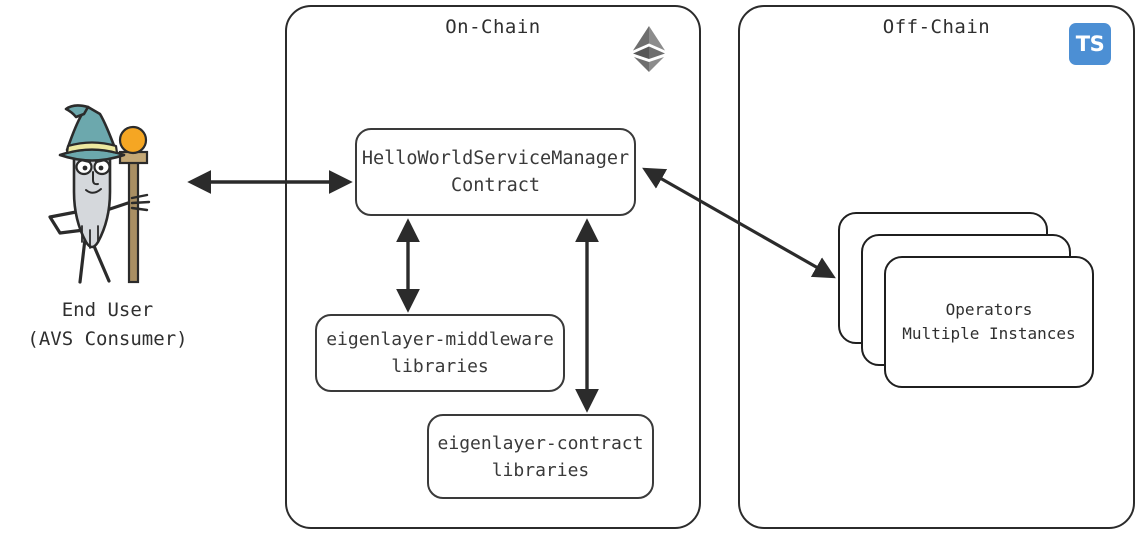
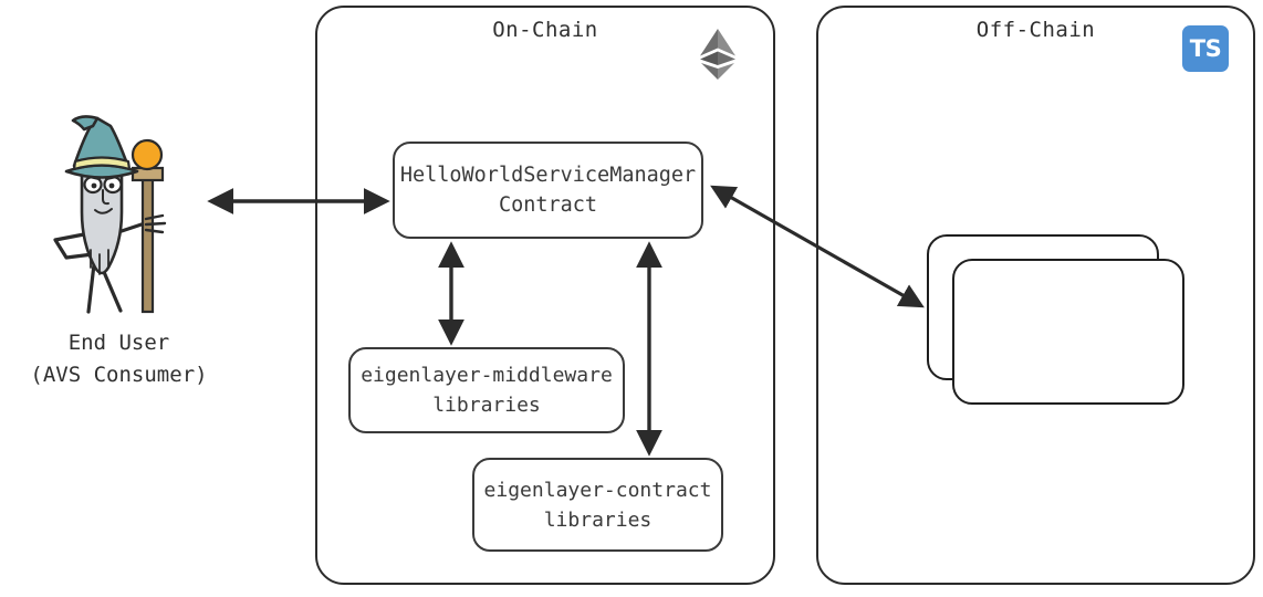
  On-Chain
  Off-Chain
  TS
  HelloWorldServiceManager
  Contract
  eigenlayer-middleware
  libraries
  eigenlayer-contract
  libraries
- Operators
- Multiple Instances
  End User
  (AVS Consumer)
